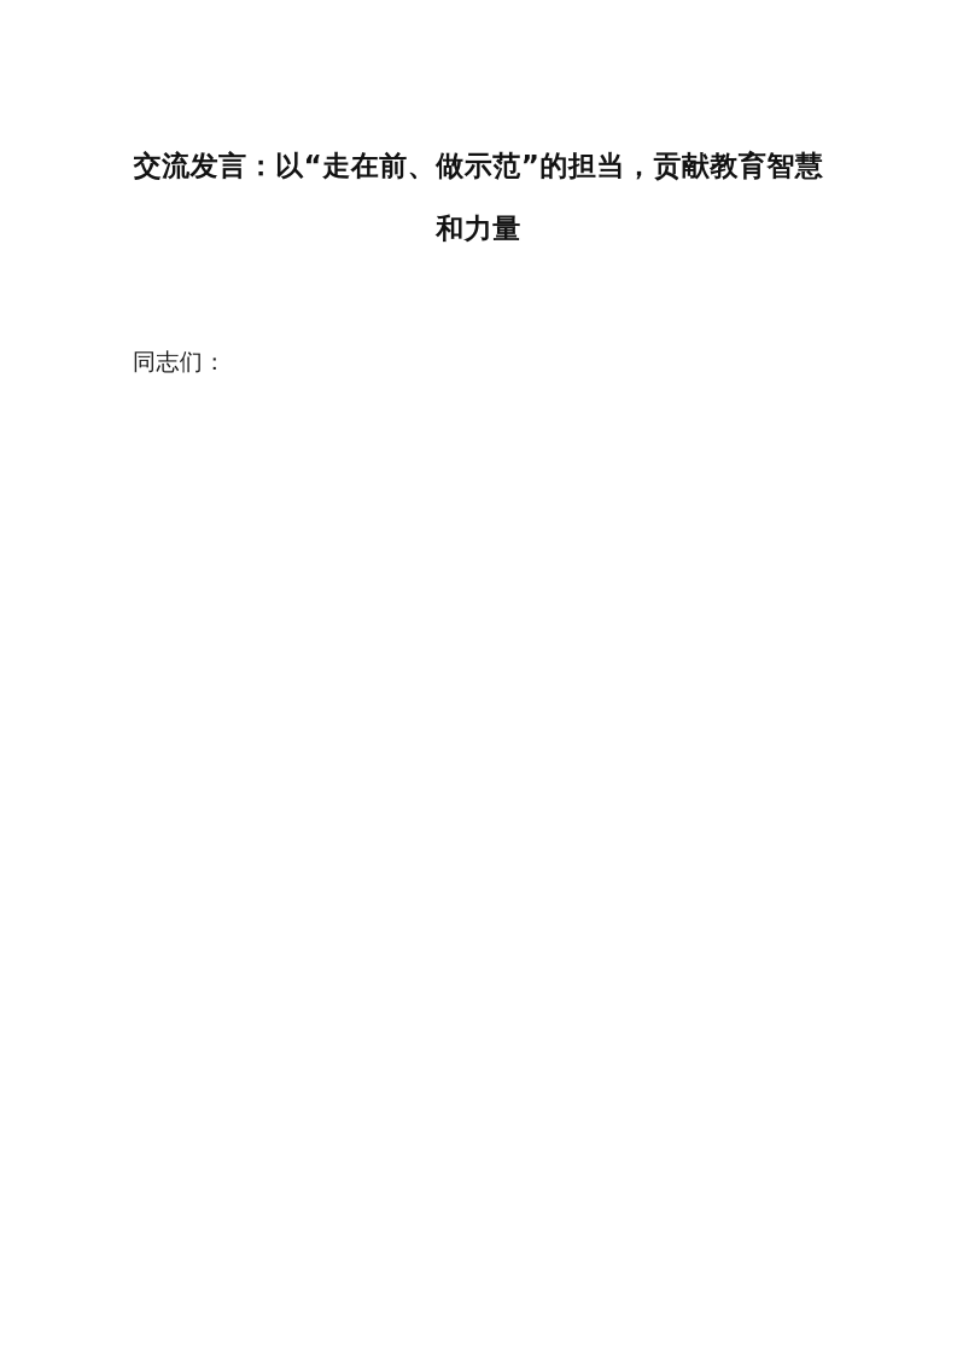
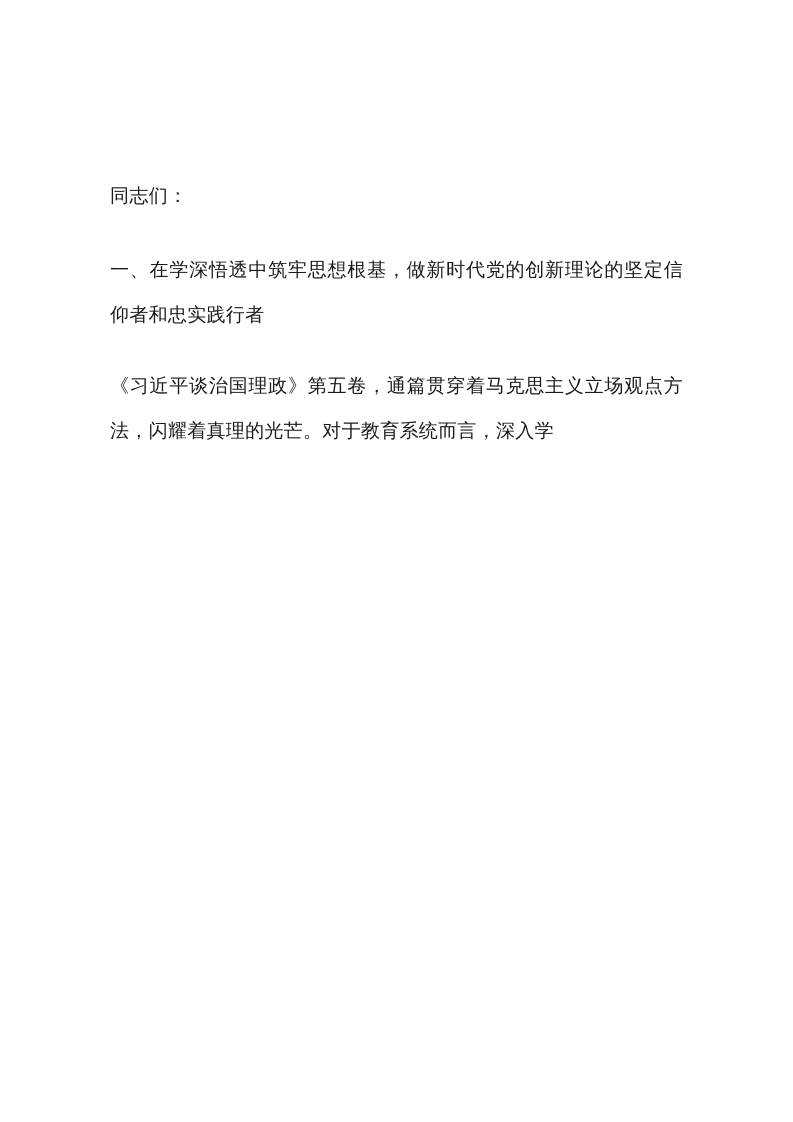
- 交流发言：以“走在前、做示范”的担当，贡献教育智慧和力量
  同志们：
+ 一、在学深悟透中筑牢思想根基，做新时代党的创新理论的坚定信仰者和忠实践行者
+ 《习近平谈治国理政》第五卷，通篇贯穿着马克思主义立场观点方法，闪耀着真理的光芒。对于教育系统而言，深入学
